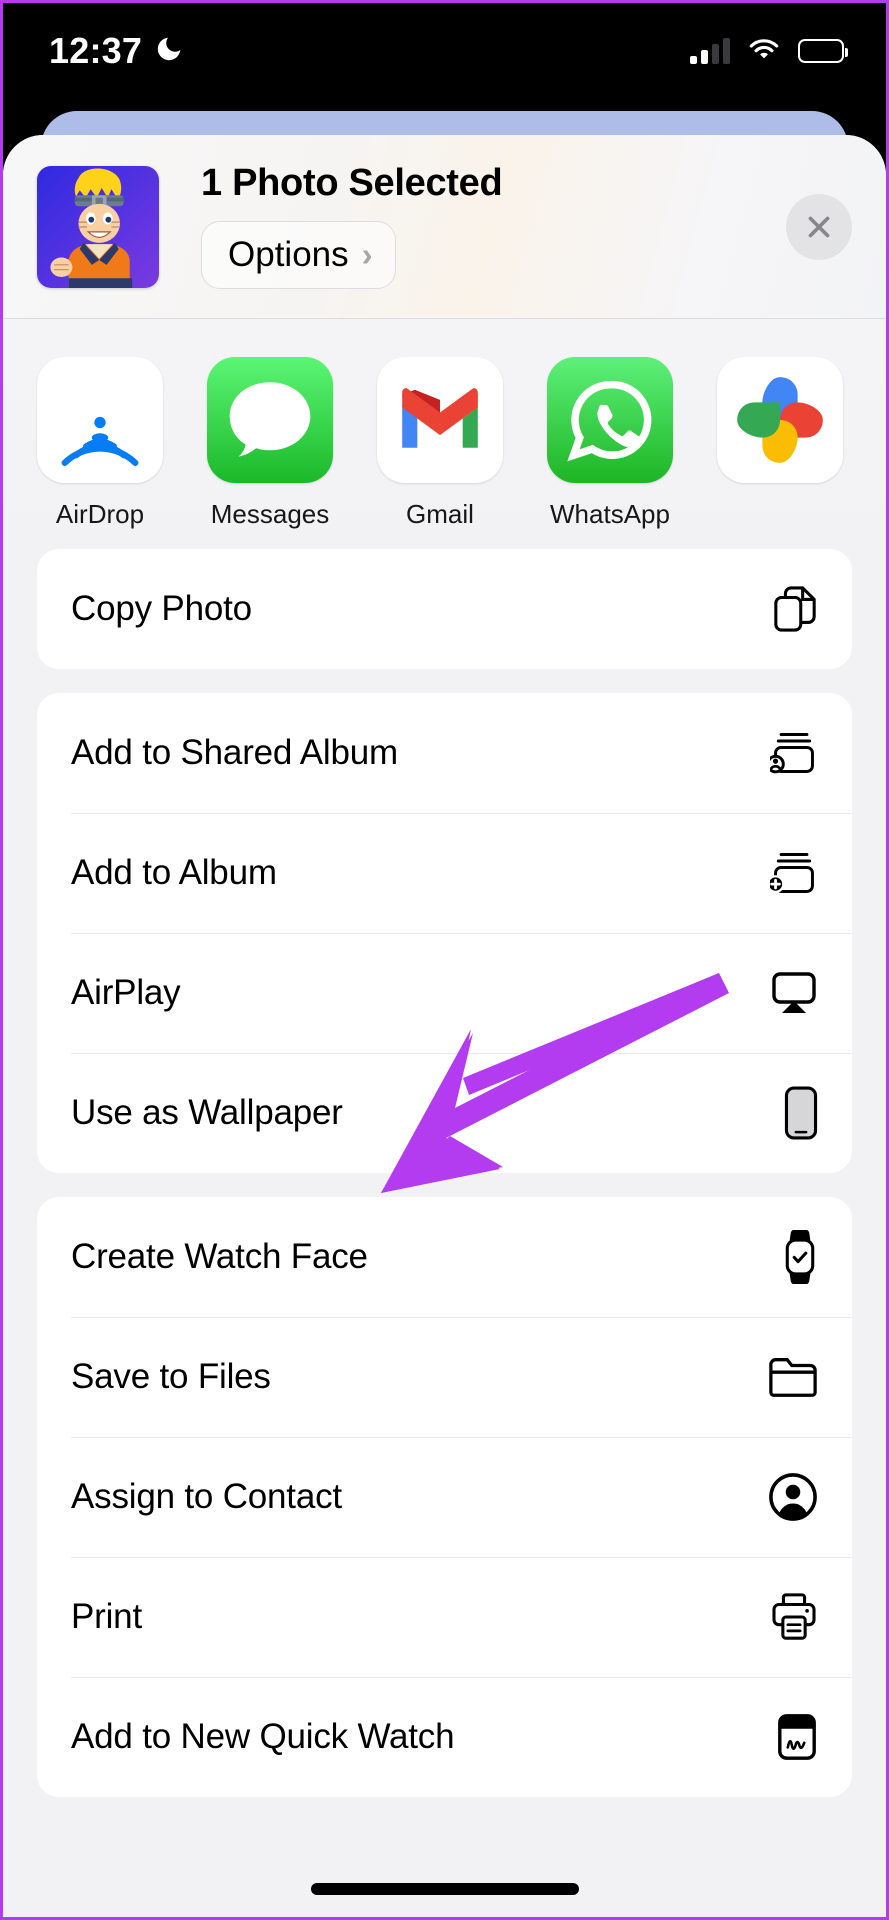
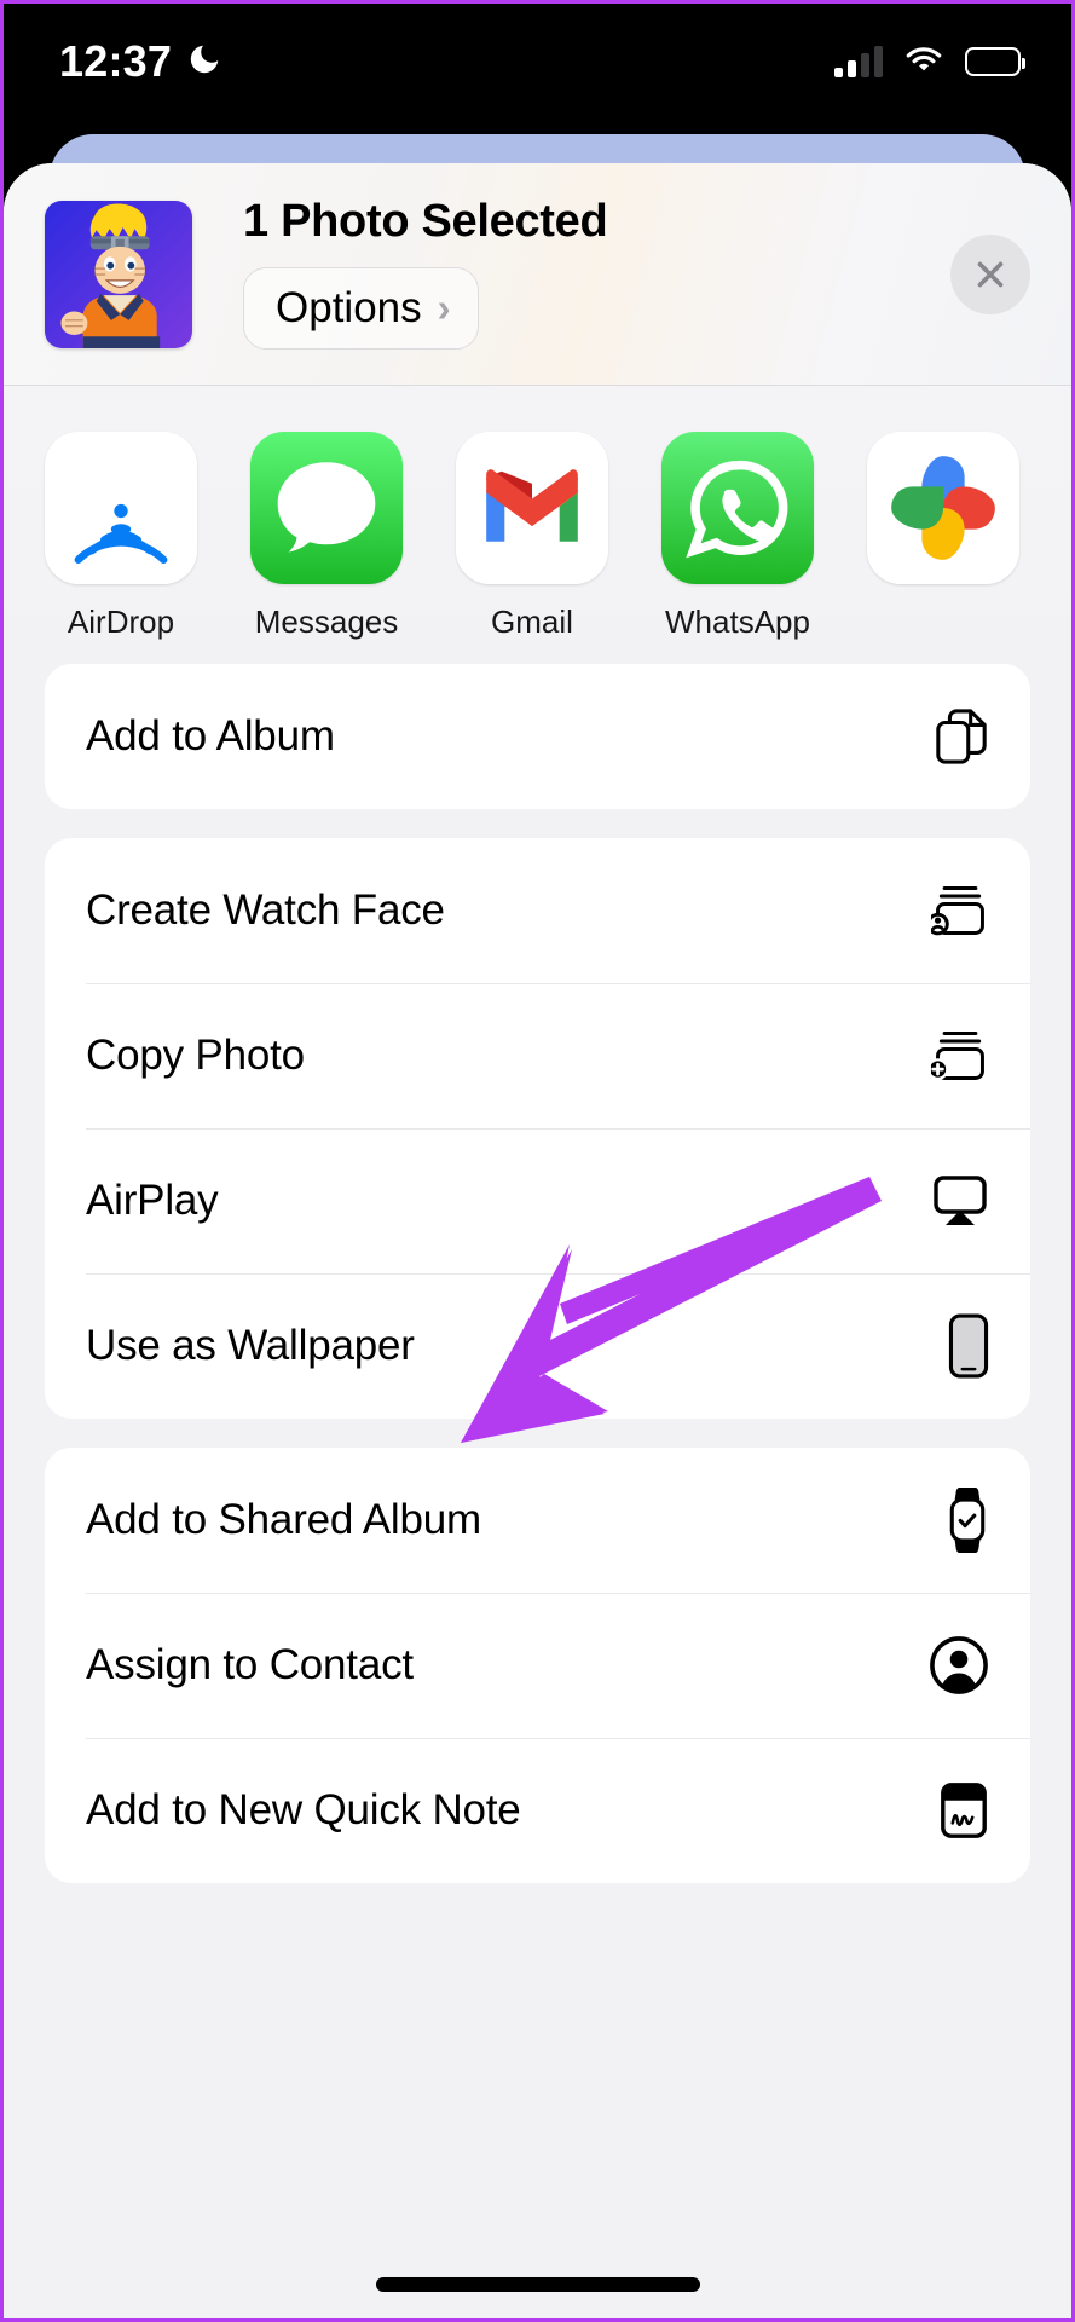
  12:37
  1 Photo Selected
  Options
  ›
  AirDrop
  Messages
  Gmail
  WhatsApp
- Copy Photo
+ Add to Album
- Add to Shared Album
+ Create Watch Face
- Add to Album
+ Copy Photo
  AirPlay
  Use as Wallpaper
- Create Watch Face
+ Add to Shared Album
- Save to Files
  Assign to Contact
- Print
- Add to New Quick Watch
+ Add to New Quick Note
